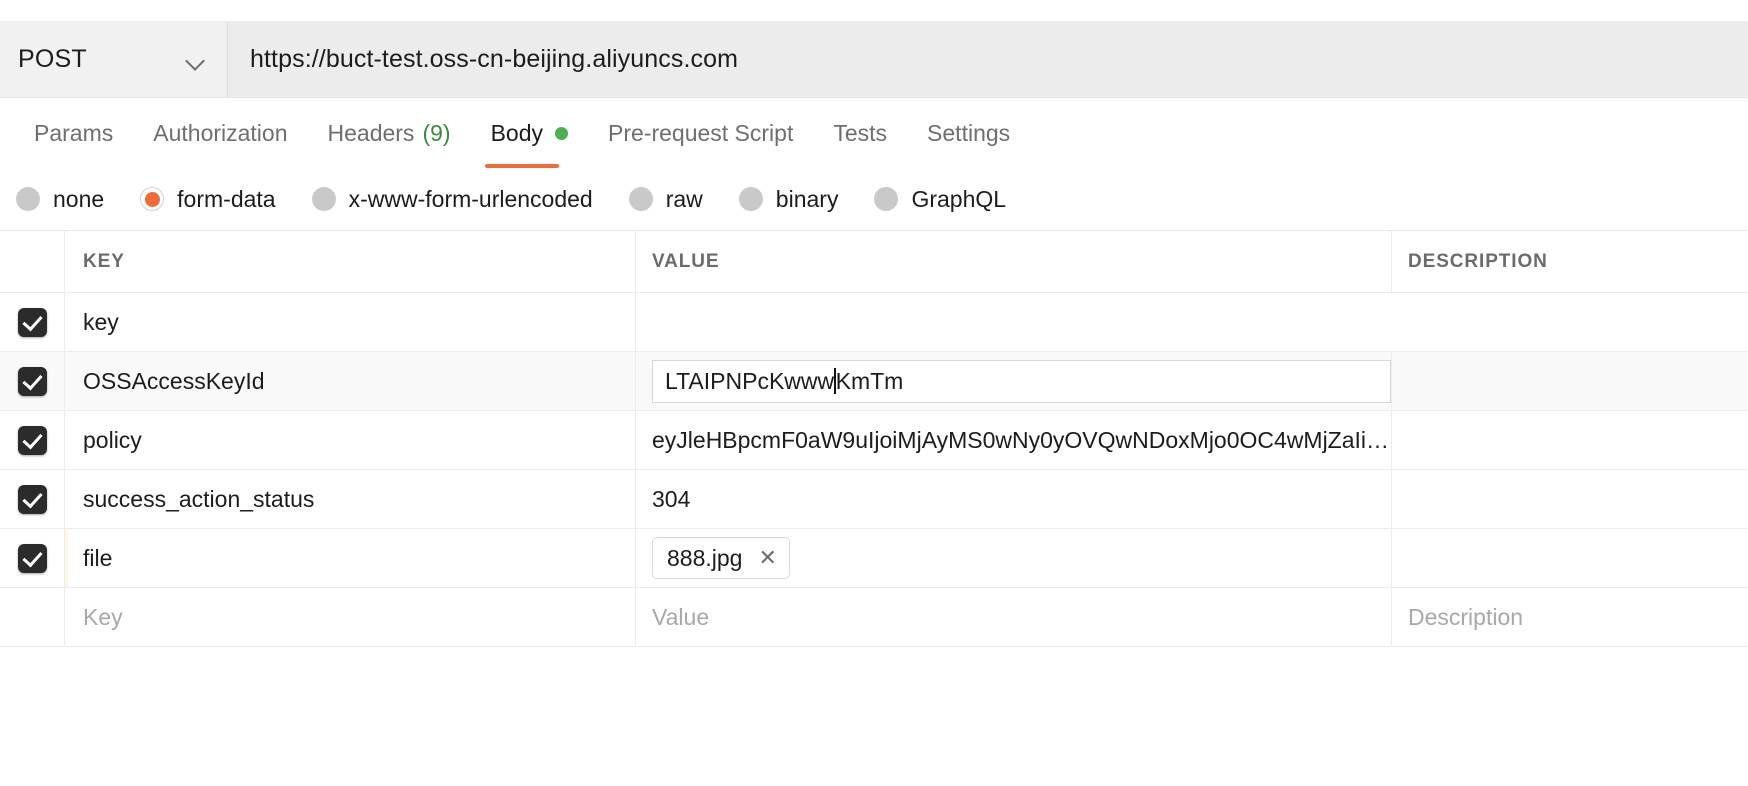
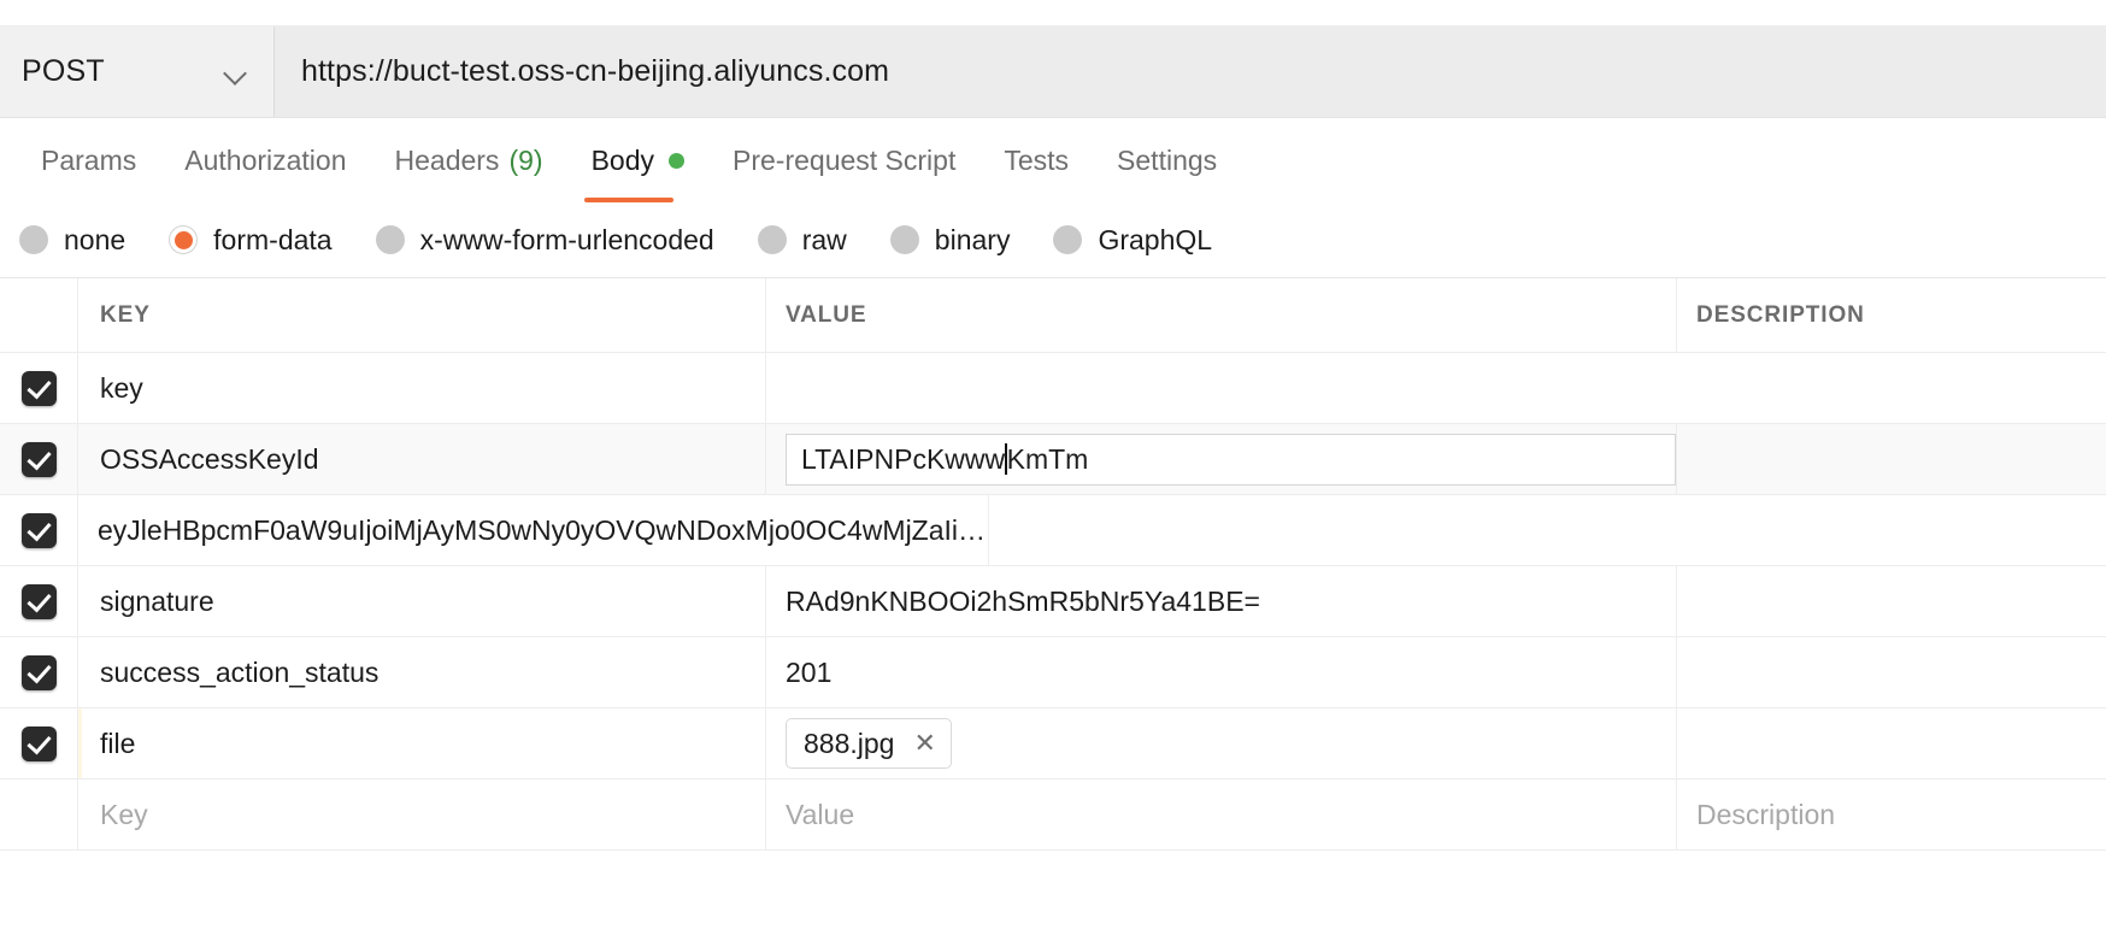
  POST
  https://buct-test.oss-cn-beijing.aliyuncs.com
  Params
  Authorization
  Headers
  (9)
  Body
  Pre-request Script
  Tests
  Settings
  none
  form-data
  x-www-form-urlencoded
  raw
  binary
  GraphQL
  KEY
  VALUE
  DESCRIPTION
  key
  OSSAccessKeyId
  LTAIPNPcKwww
  KmTm
- policy
  eyJleHBpcmF0aW9uIjoiMjAyMS0wNy0yOVQwNDoxMjo0OC4wMjZaIiw..
+ signature
+ RAd9nKNBOOi2hSmR5bNr5Ya41BE=
  success_action_status
- 304
+ 201
  file
  888.jpg
  ✕
  Key
  Value
  Description
